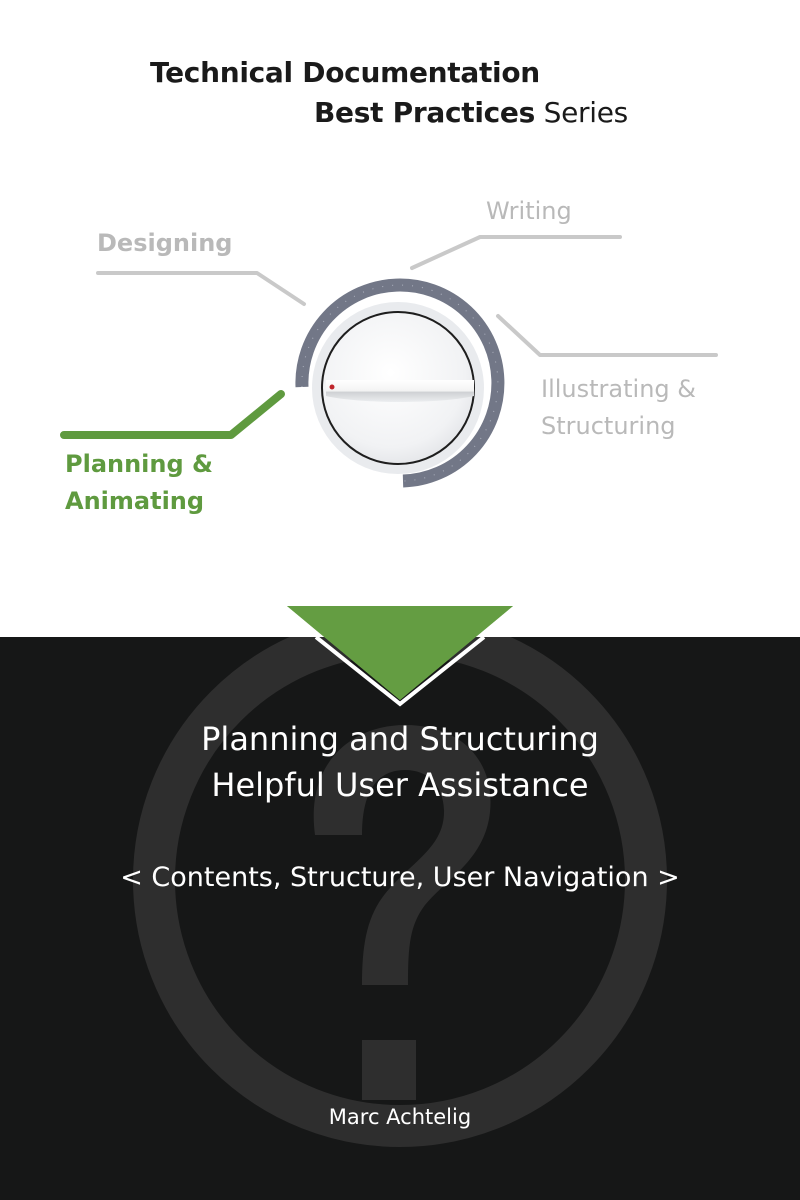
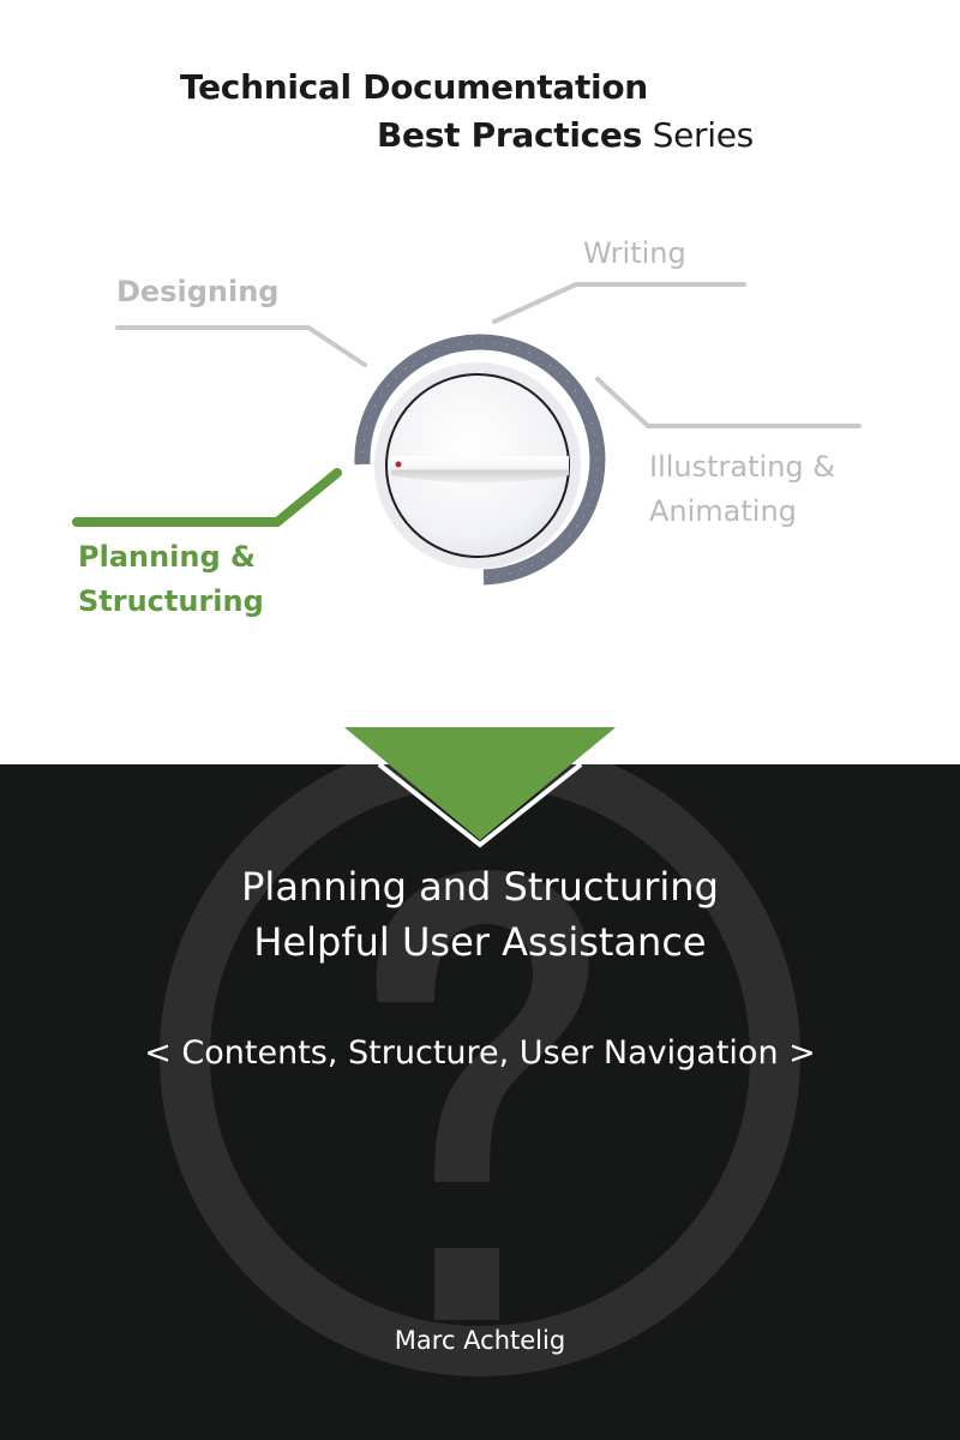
  Technical Documentation
  Best Practices Series
  Designing
  Writing
  Illustrating &
- Structuring
+ Animating
  Planning &
- Animating
+ Structuring
  Planning and Structuring
  Helpful User Assistance
  < Contents, Structure, User Navigation >
  Marc Achtelig
